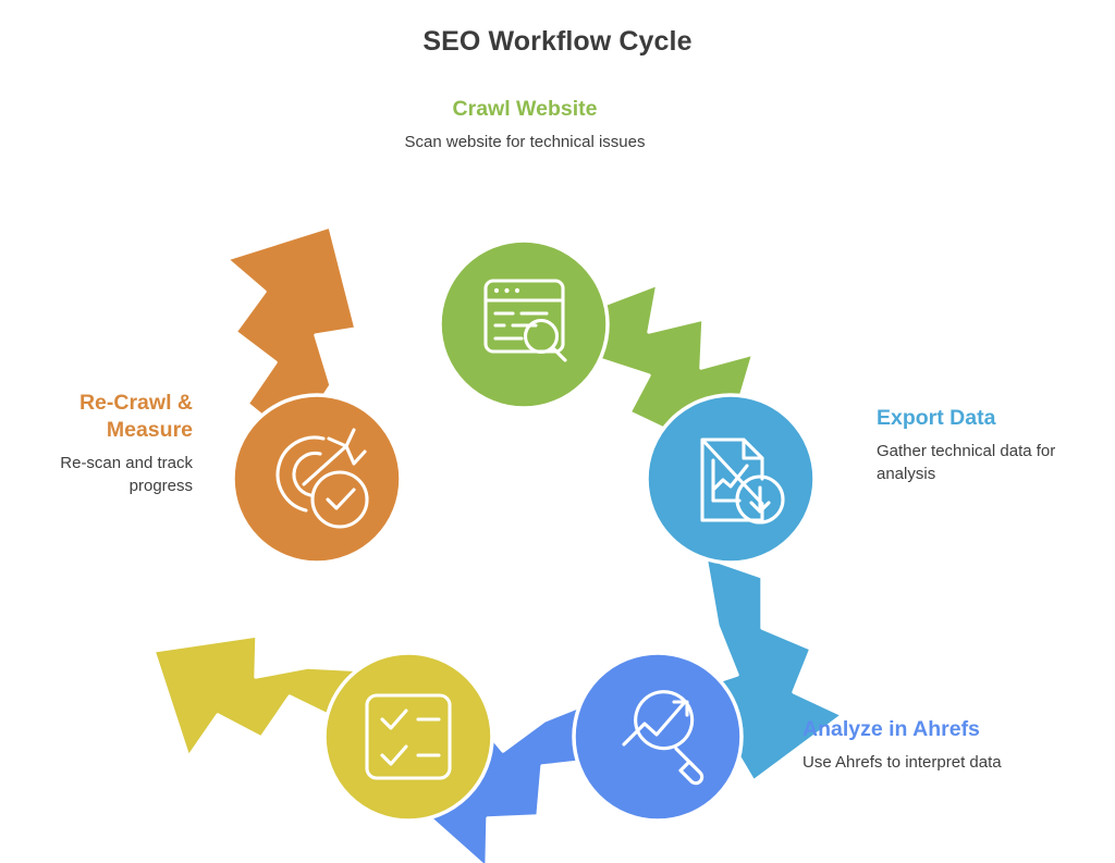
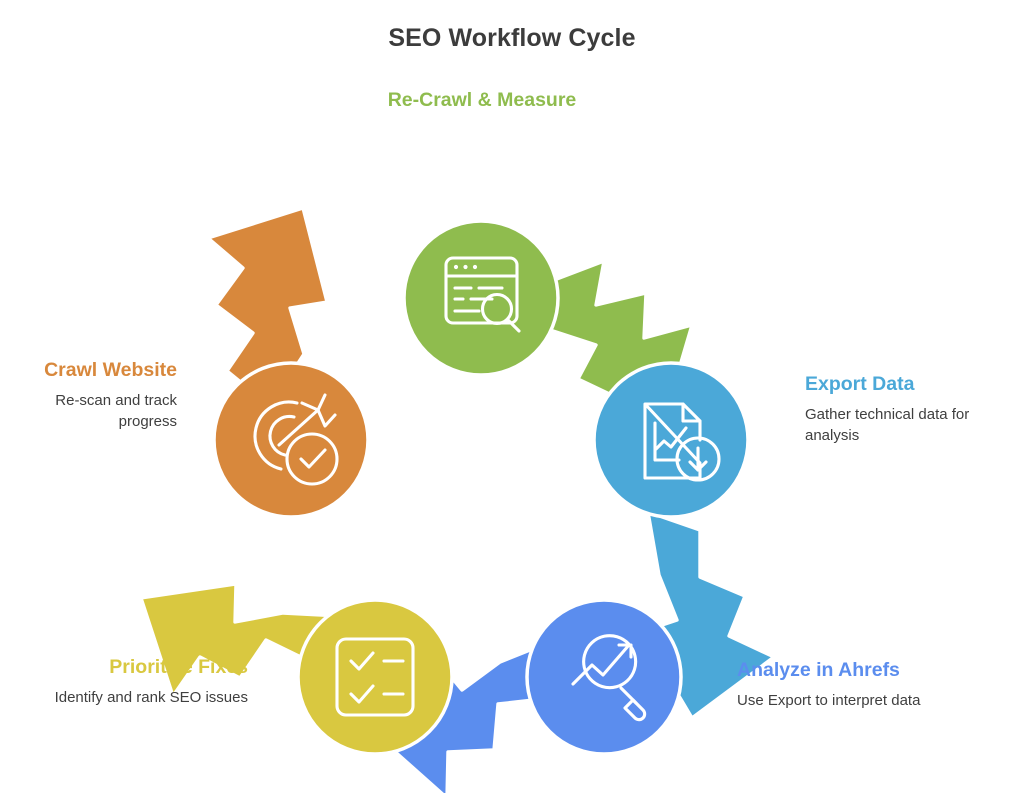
  SEO Workflow Cycle
- Crawl Website
+ Re-Crawl & Measure
- Scan website for technical issues
  Export Data
  Gather technical data for analysis
  Analyze in Ahrefs
- Use Ahrefs to interpret data
+ Use Export to interpret data
+ Prioritize Fixes
+ Identify and rank SEO issues
- Re-Crawl & Measure
+ Crawl Website
  Re-scan and track progress
